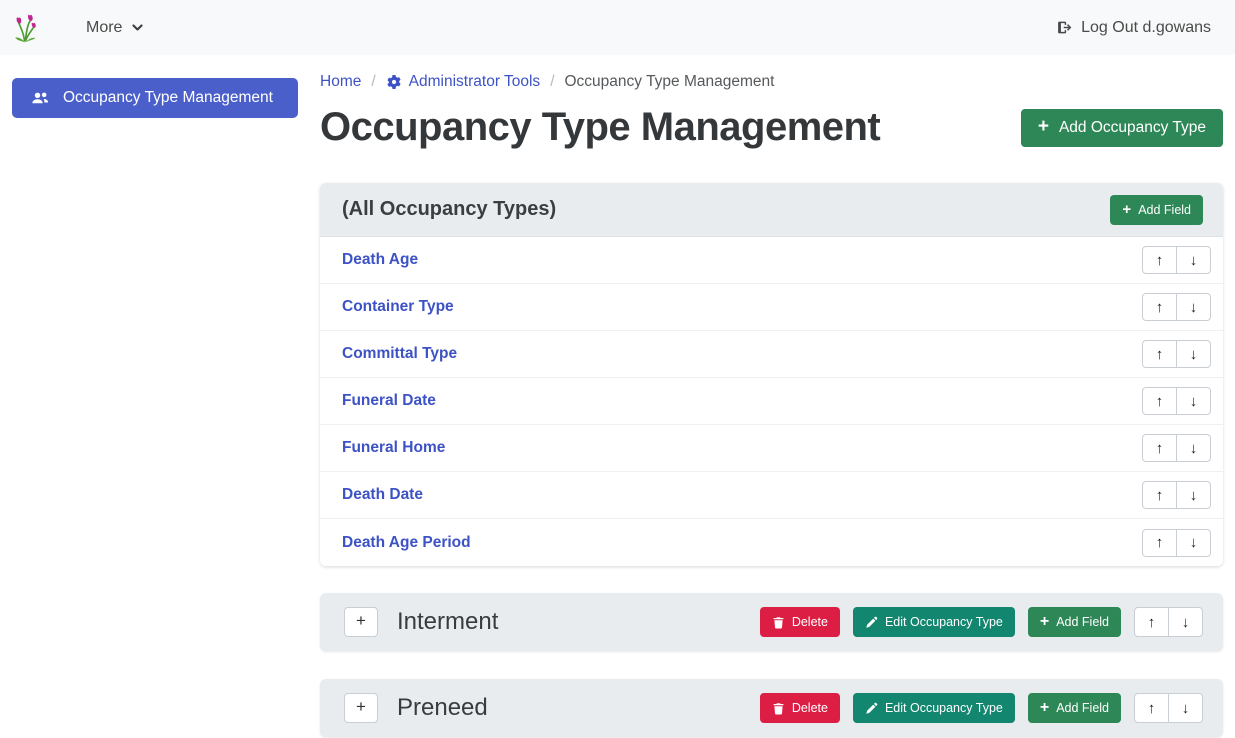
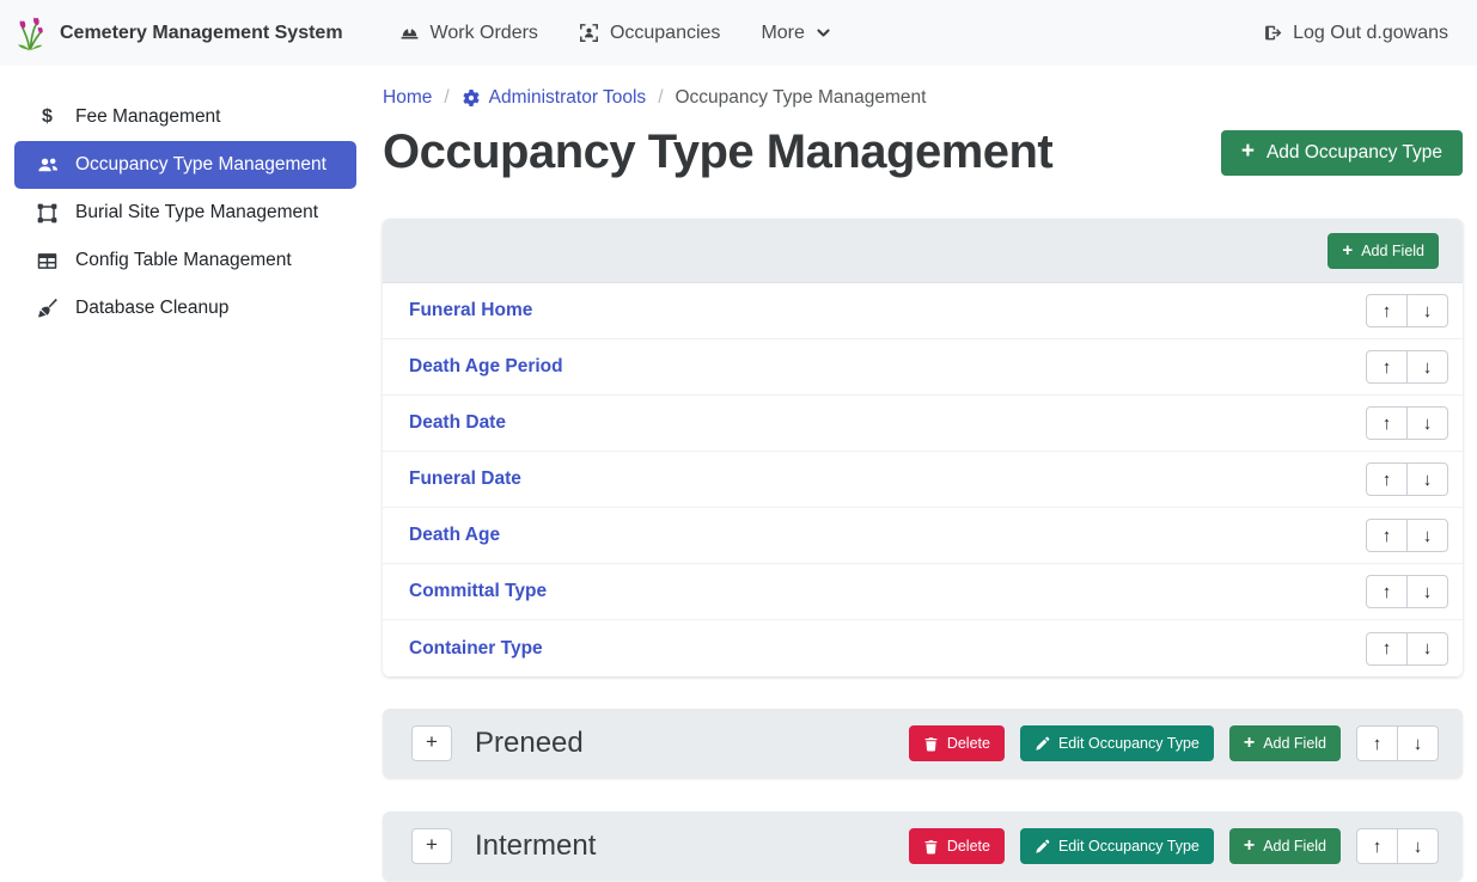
+ Cemetery Management System
+ Work Orders
+ Occupancies
  More
  Log Out d.gowans
+ $
+ Fee Management
  Occupancy Type Management
+ Burial Site Type Management
+ Config Table Management
+ Database Cleanup
  Home
  /
  Administrator Tools
  /
  Occupancy Type Management
  Occupancy Type Management
  +
  Add Occupancy Type
- (All Occupancy Types)
  +
  Add Field
- Death Age
+ Funeral Home
  ↑
  ↓
- Container Type
+ Death Age Period
  ↑
  ↓
- Committal Type
+ Death Date
  ↑
  ↓
  Funeral Date
  ↑
  ↓
- Funeral Home
+ Death Age
  ↑
  ↓
- Death Date
+ Committal Type
  ↑
  ↓
- Death Age Period
+ Container Type
  ↑
  ↓
  +
- Interment
+ Preneed
  Delete
  Edit Occupancy Type
  +
  Add Field
  ↑
  ↓
  +
- Preneed
+ Interment
  Delete
  Edit Occupancy Type
  +
  Add Field
  ↑
  ↓
